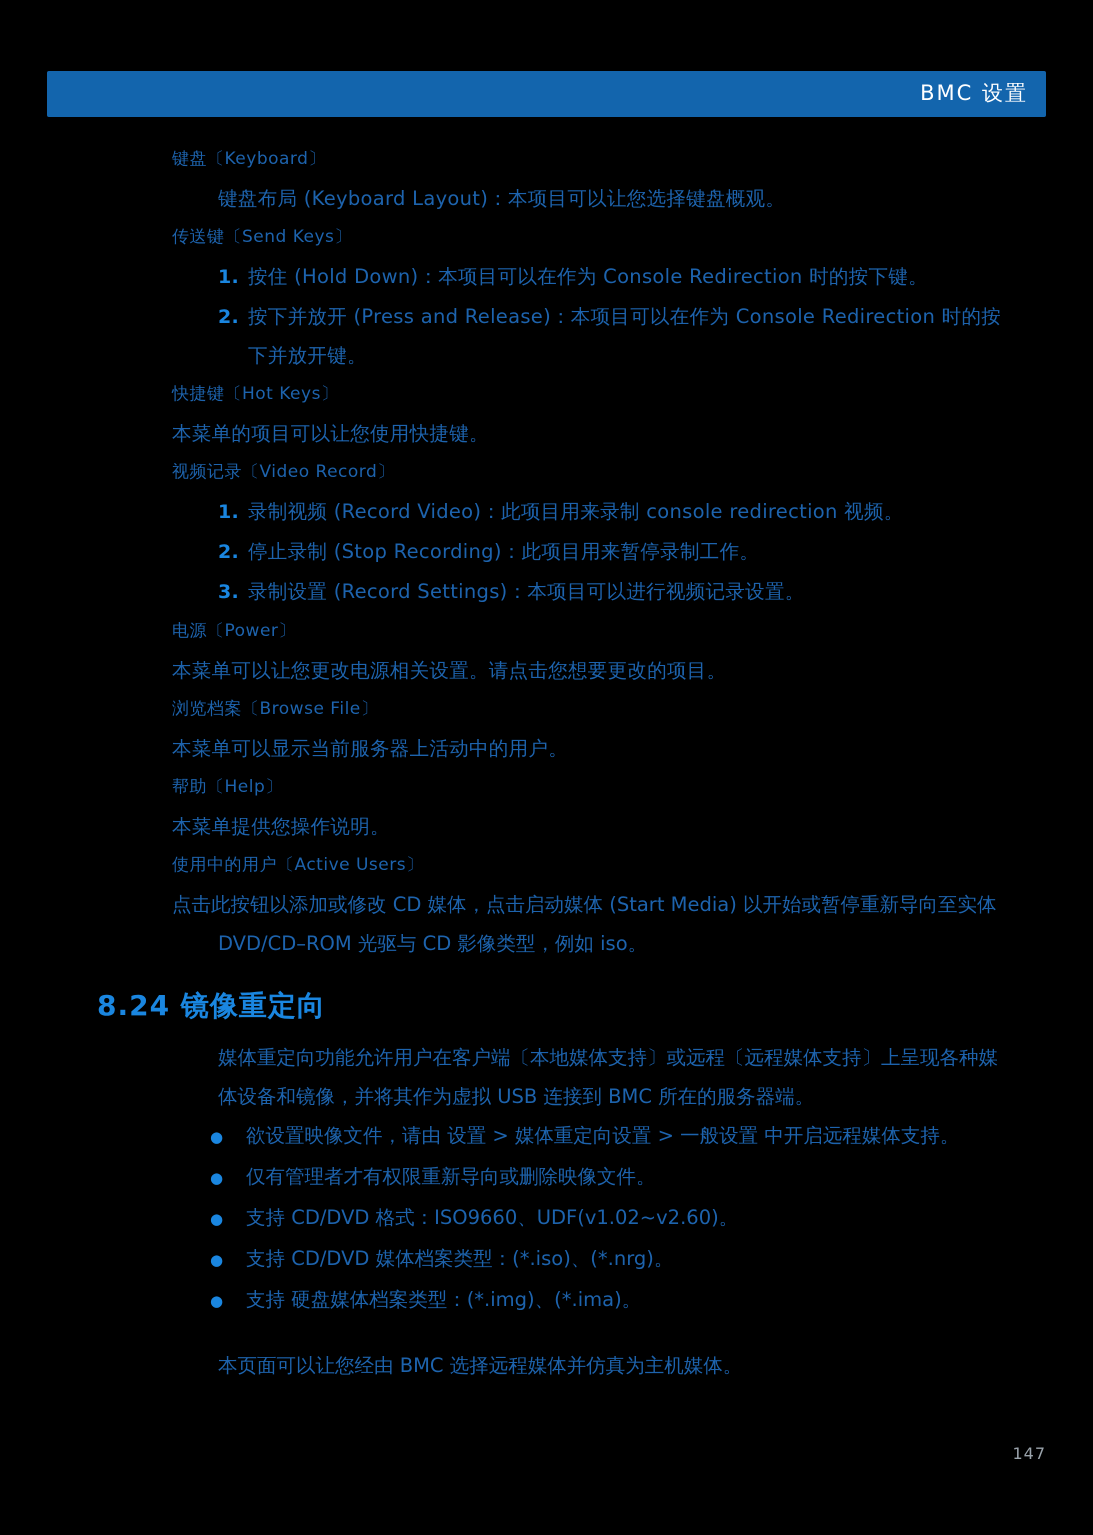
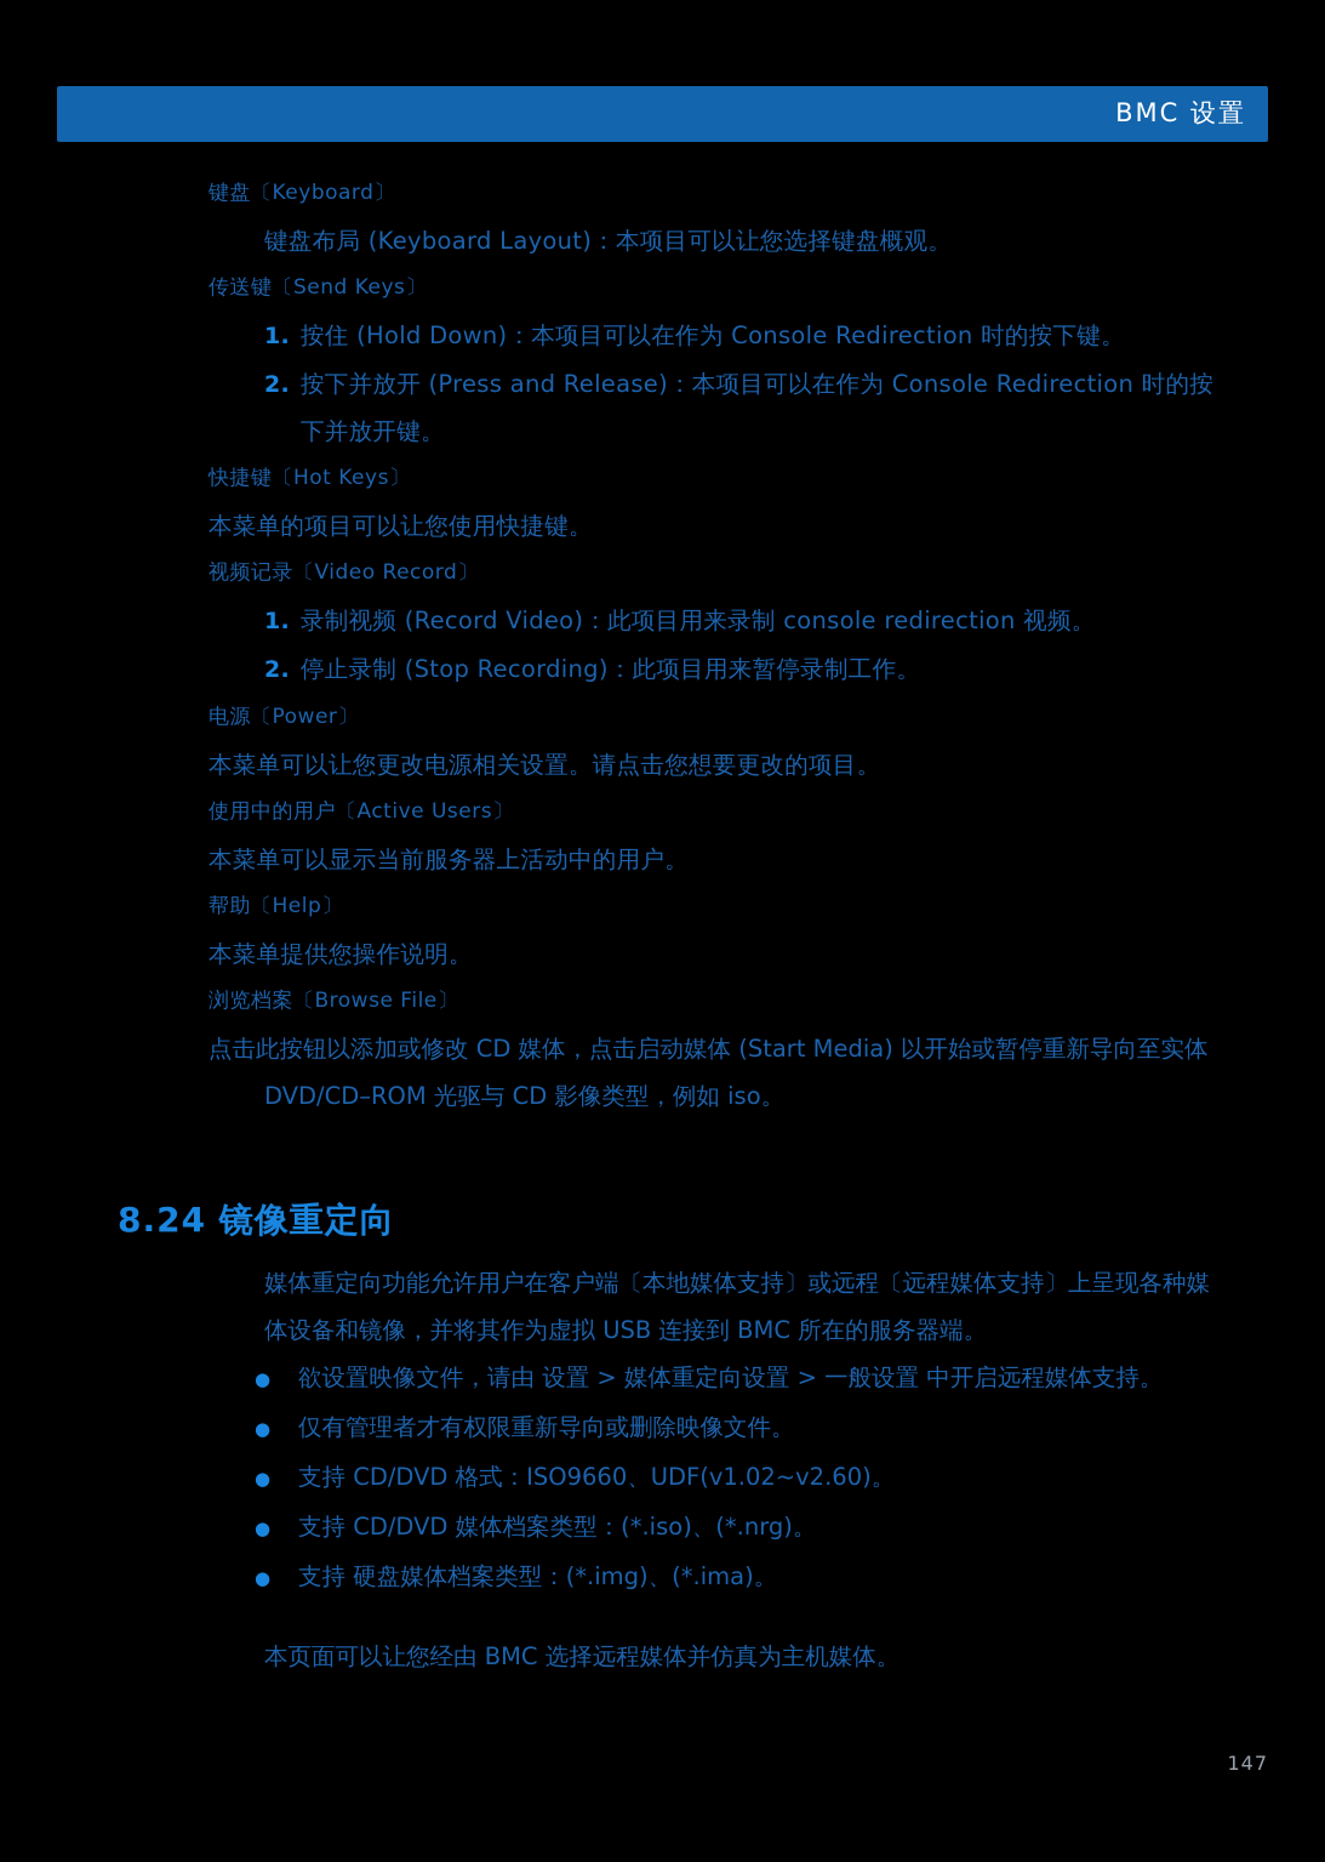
  BMC 设置
  键盘〔Keyboard〕
  键盘布局 (Keyboard Layout)：本项目可以让您选择键盘概观。
  传送键〔Send Keys〕
  1.
  按住 (Hold Down)：本项目可以在作为 Console Redirection 时的按下键。
  2.
  按下并放开 (Press and Release)：本项目可以在作为 Console Redirection 时的按下并放开键。
  快捷键〔Hot Keys〕
  本菜单的项目可以让您使用快捷键。
  视频记录〔Video Record〕
  1.
  录制视频 (Record Video)：此项目用来录制 console redirection 视频。
  2.
  停止录制 (Stop Recording)：此项目用来暂停录制工作。
- 3.
- 录制设置 (Record Settings)：本项目可以进行视频记录设置。
  电源〔Power〕
  本菜单可以让您更改电源相关设置。请点击您想要更改的项目。
- 浏览档案〔Browse File〕
+ 使用中的用户〔Active Users〕
  本菜单可以显示当前服务器上活动中的用户。
  帮助〔Help〕
  本菜单提供您操作说明。
- 使用中的用户〔Active Users〕
+ 浏览档案〔Browse File〕
  点击此按钮以添加或修改 CD 媒体，点击启动媒体 (Start Media) 以开始或暂停重新导向至实体 DVD/CD–ROM 光驱与 CD 影像类型，例如 iso。
  8.24 镜像重定向
  媒体重定向功能允许用户在客户端〔本地媒体支持〕或远程〔远程媒体支持〕上呈现各种媒体设备和镜像，并将其作为虚拟 USB 连接到 BMC 所在的服务器端。
  ●
  欲设置映像文件，请由 设置 > 媒体重定向设置 > 一般设置 中开启远程媒体支持。
  ●
  仅有管理者才有权限重新导向或删除映像文件。
  ●
  支持 CD/DVD 格式：ISO9660、UDF(v1.02~v2.60)。
  ●
  支持 CD/DVD 媒体档案类型：(*.iso)、(*.nrg)。
  ●
  支持 硬盘媒体档案类型：(*.img)、(*.ima)。
  本页面可以让您经由 BMC 选择远程媒体并仿真为主机媒体。
  147
